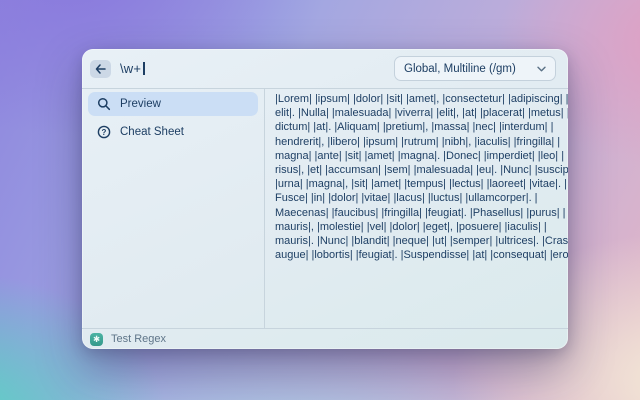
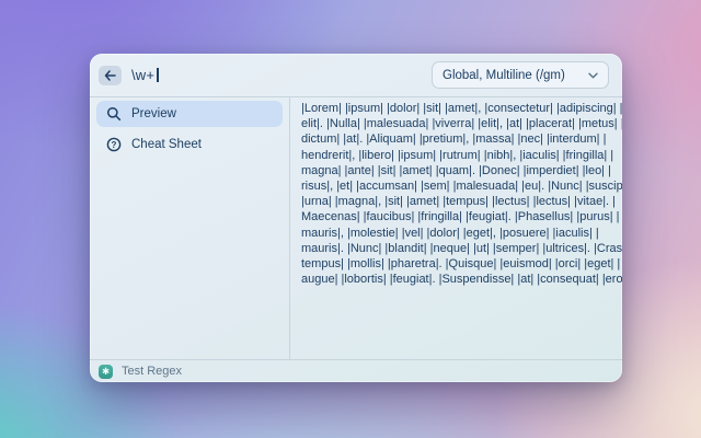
  \w+
  Global, Multiline (/gm)
  Preview
  ?
  Cheat Sheet
  |Lorem| |ipsum| |dolor| |sit| |amet|, |consectetur| |adipiscing| |
  elit|. |Nulla| |malesuada| |viverra| |elit|, |at| |placerat| |metus|
  dictum| |at|. |Aliquam| |pretium|, |massa| |nec| |interdum| |
  hendrerit|, |libero| |ipsum| |rutrum| |nibh|, |iaculis| |fringilla| |
- magna| |ante| |sit| |amet| |magna|. |Donec| |imperdiet| |leo| |
+ magna| |ante| |sit| |amet| |quam|. |Donec| |imperdiet| |leo| |
  risus|, |et| |accumsan| |sem| |malesuada| |eu|. |Nunc| |suscip
- |urna| |magna|, |sit| |amet| |tempus| |lectus| |laoreet| |vitae|. |
+ |urna| |magna|, |sit| |amet| |tempus| |lectus| |lectus| |vitae|. |
- Fusce| |in| |dolor| |vitae| |lacus| |luctus| |ullamcorper|. |
  Maecenas| |faucibus| |fringilla| |feugiat|. |Phasellus| |purus| |
  mauris|, |molestie| |vel| |dolor| |eget|, |posuere| |iaculis| |
  mauris|. |Nunc| |blandit| |neque| |ut| |semper| |ultrices|. |Cras
+ tempus| |mollis| |pharetra|. |Quisque| |euismod| |orci| |eget| |
  augue| |lobortis| |feugiat|. |Suspendisse| |at| |consequat| |ero
  ✱
  Test Regex
